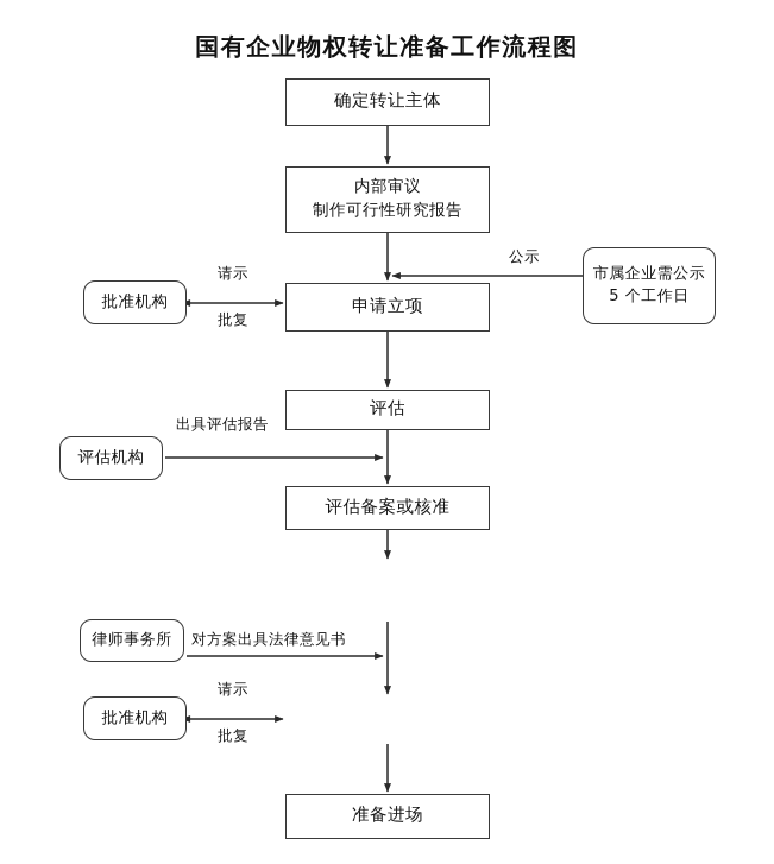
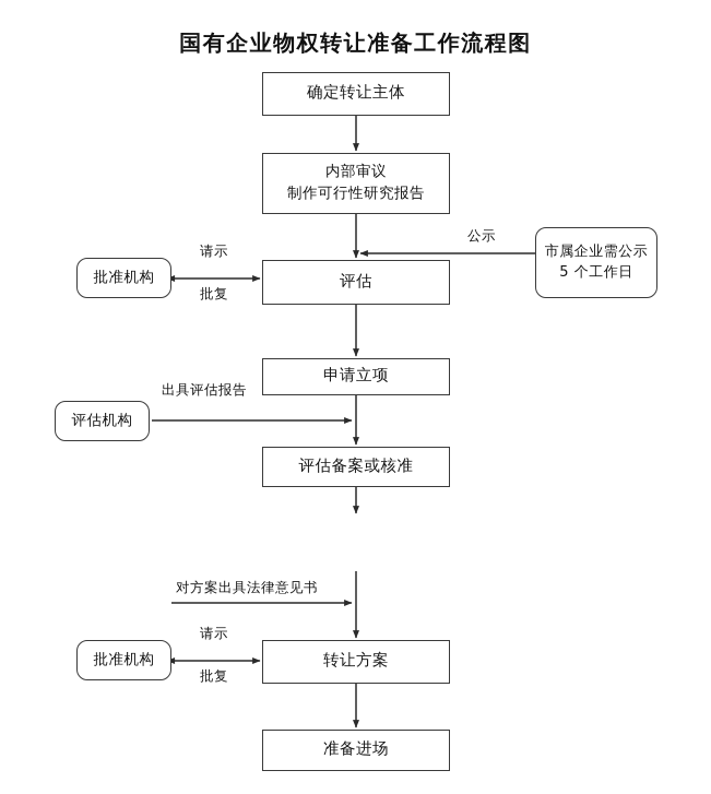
  国有企业物权转让准备工作流程图
  确定转让主体
  内部审议
  制作可行性研究报告
- 申请立项
+ 评估
  批准机构
  市属企业需公示
  5 个工作日
- 评估
+ 申请立项
  评估机构
  评估备案或核准
- 律师事务所
  批准机构
+ 转让方案
  准备进场
  请示
  批复
  公示
  出具评估报告
  对方案出具法律意见书
  请示
  批复
